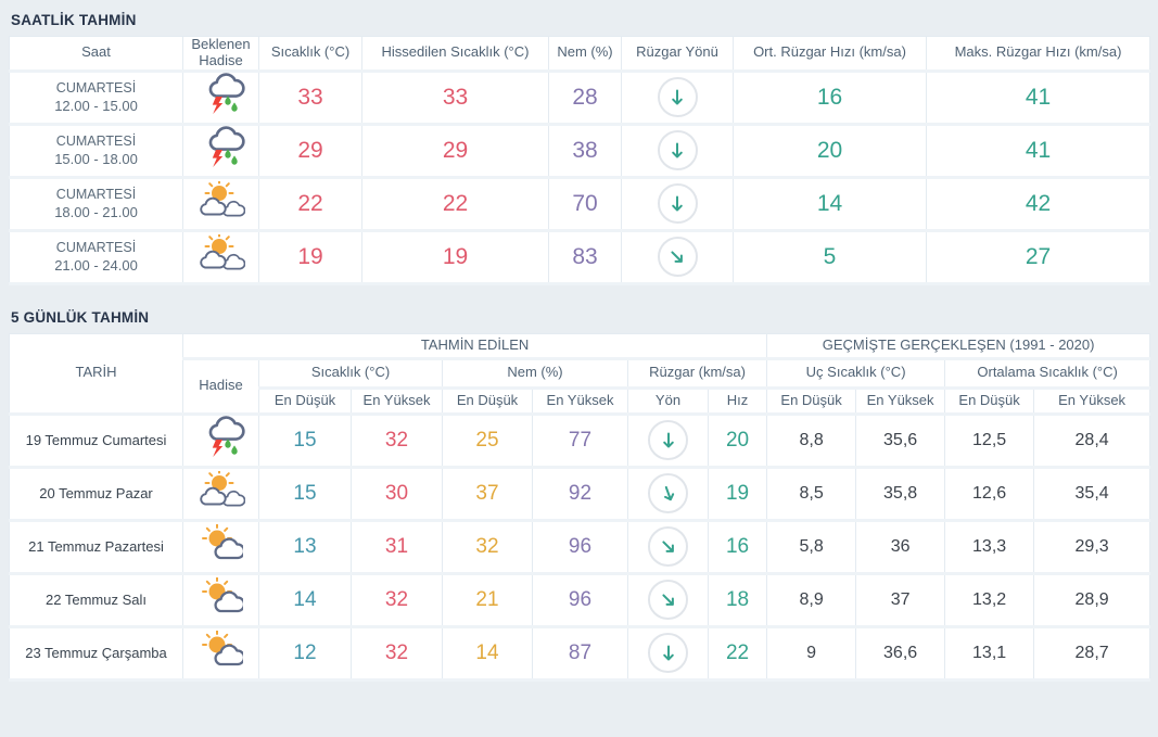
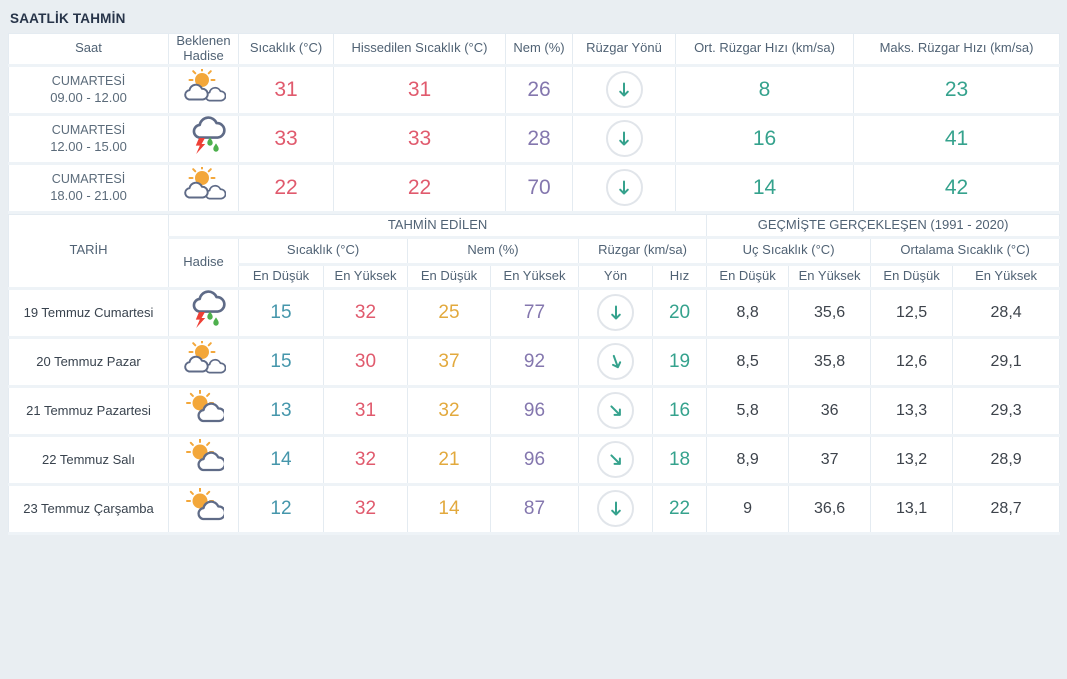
  SAATLİK TAHMİN
  Saat	Beklenen Hadise	Sıcaklık (°C)	Hissedilen Sıcaklık (°C)	Nem (%)	Rüzgar Yönü	Ort. Rüzgar Hızı (km/sa)	Maks. Rüzgar Hızı (km/sa)
+ CUMARTESİ 09.00 - 12.00		31	31	26		8	23
  CUMARTESİ 12.00 - 15.00		33	33	28		16	41
- CUMARTESİ 15.00 - 18.00		29	29	38		20	41
  CUMARTESİ 18.00 - 21.00		22	22	70		14	42
- CUMARTESİ 21.00 - 24.00		19	19	83		5	27
- 5 GÜNLÜK TAHMİN
  TARİH	TAHMİN EDİLEN	GEÇMİŞTE GERÇEKLEŞEN (1991 - 2020)
  Hadise	Sıcaklık (°C)	Nem (%)	Rüzgar (km/sa)	Uç Sıcaklık (°C)	Ortalama Sıcaklık (°C)
  En Düşük	En Yüksek	En Düşük	En Yüksek	Yön	Hız	En Düşük	En Yüksek	En Düşük	En Yüksek
  19 Temmuz Cumartesi		15	32	25	77		20	8,8	35,6	12,5	28,4
- 20 Temmuz Pazar		15	30	37	92		19	8,5	35,8	12,6	35,4
+ 20 Temmuz Pazar		15	30	37	92		19	8,5	35,8	12,6	29,1
  21 Temmuz Pazartesi		13	31	32	96		16	5,8	36	13,3	29,3
  22 Temmuz Salı		14	32	21	96		18	8,9	37	13,2	28,9
  23 Temmuz Çarşamba		12	32	14	87		22	9	36,6	13,1	28,7
